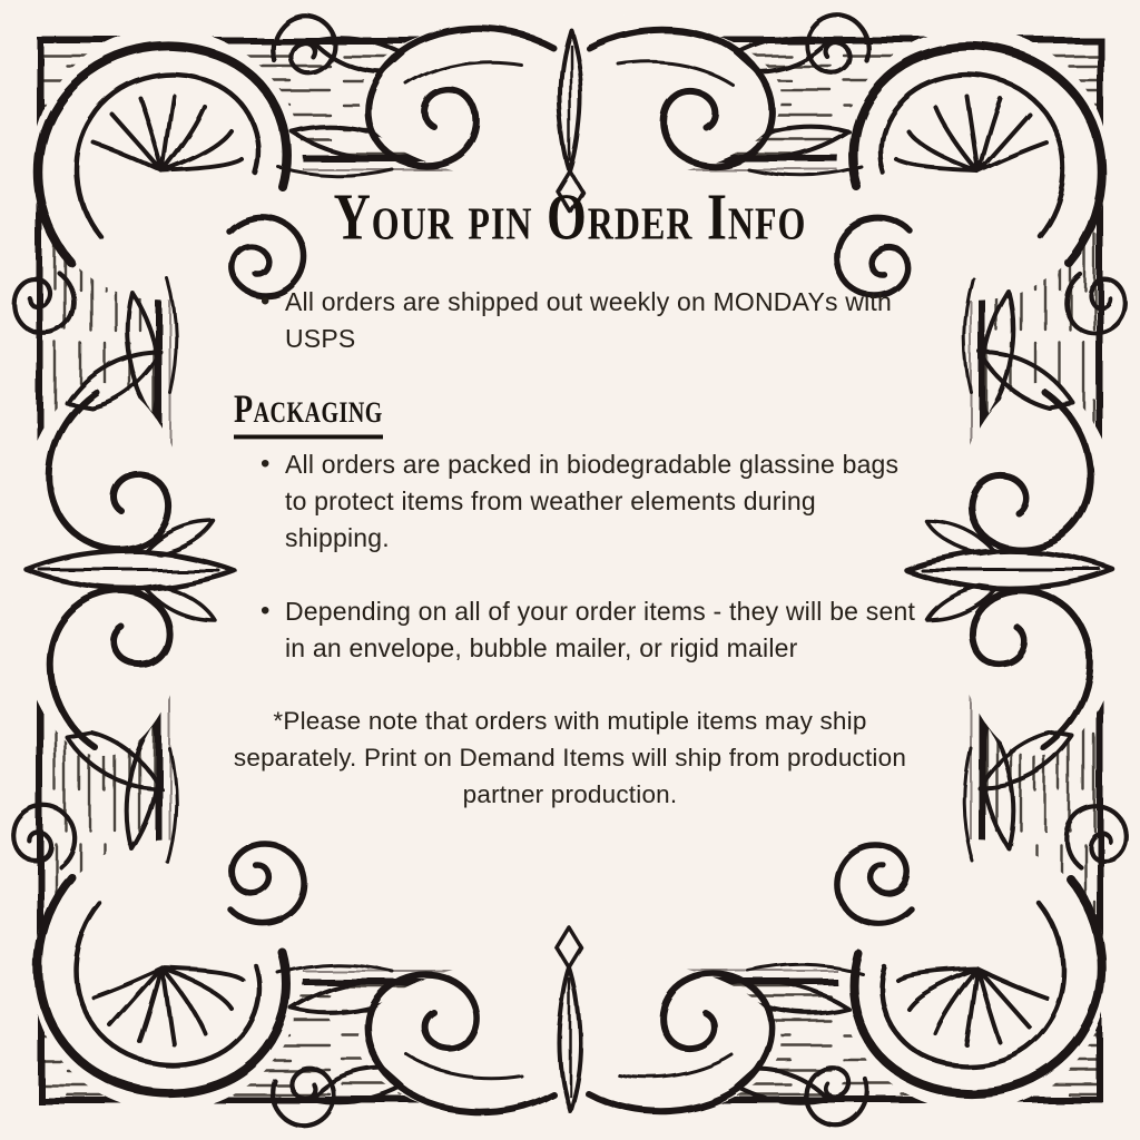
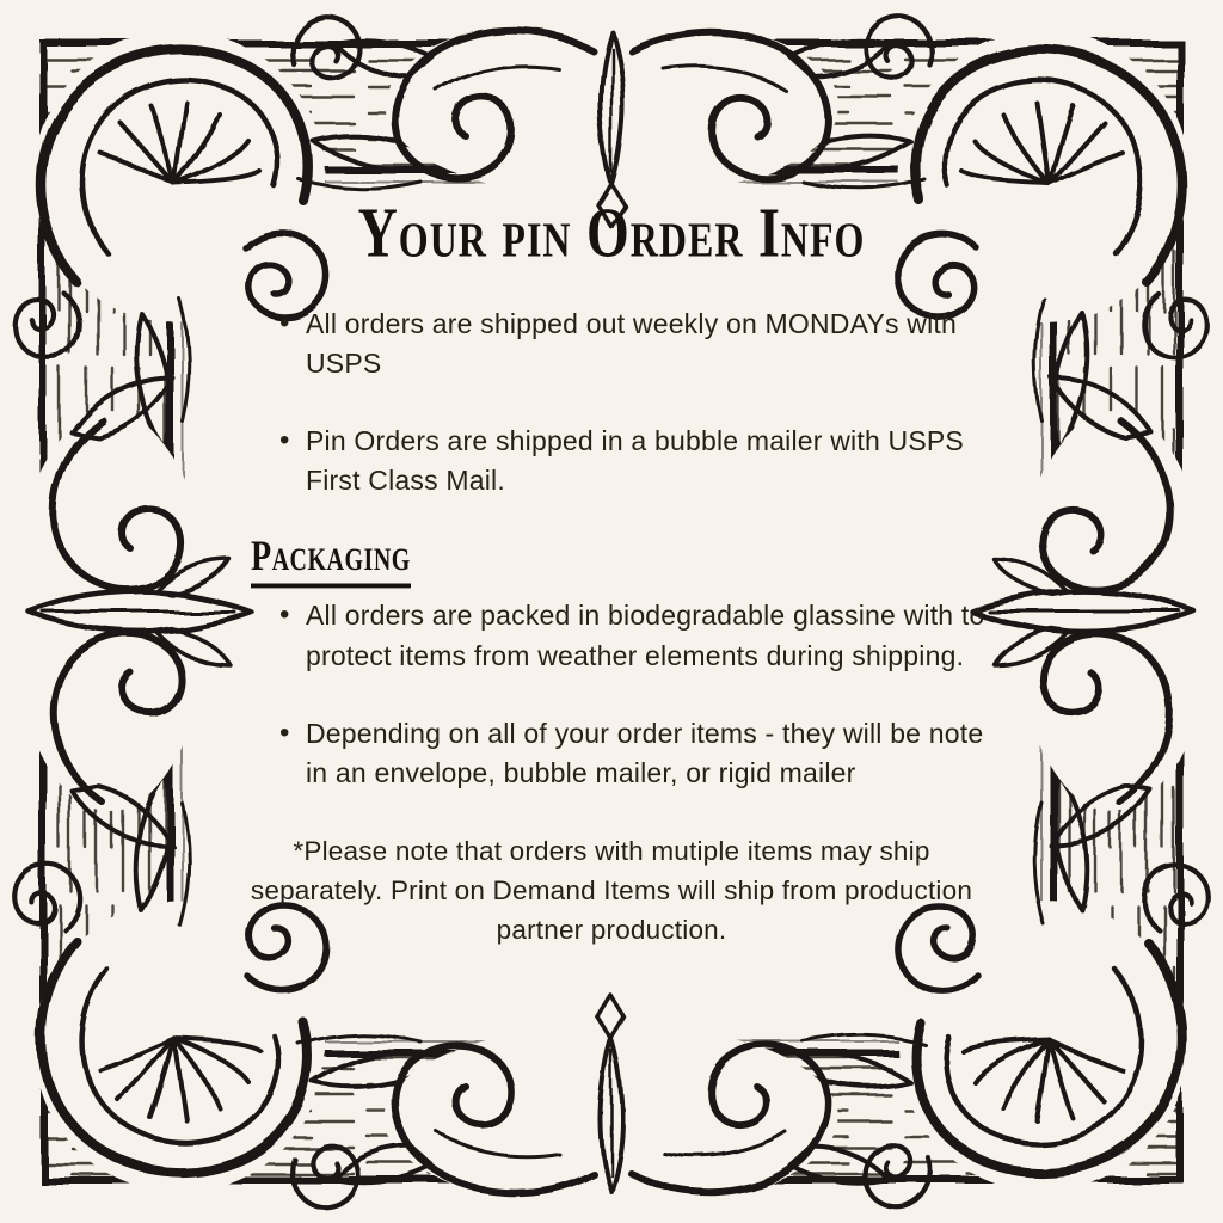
  Your pin Order Info
  All orders are shipped out weekly on MONDAYs with USPS
+ Pin Orders are shipped in a bubble mailer with USPS First Class Mail.
  Packaging
- All orders are packed in biodegradable glassine bags to protect items from weather elements during shipping.
+ All orders are packed in biodegradable glassine with to protect items from weather elements during shipping.
- Depending on all of your order items - they will be sent in an envelope, bubble mailer, or rigid mailer
+ Depending on all of your order items - they will be note in an envelope, bubble mailer, or rigid mailer
  *Please note that orders with mutiple items may ship separately. Print on Demand Items will ship from production partner production.
